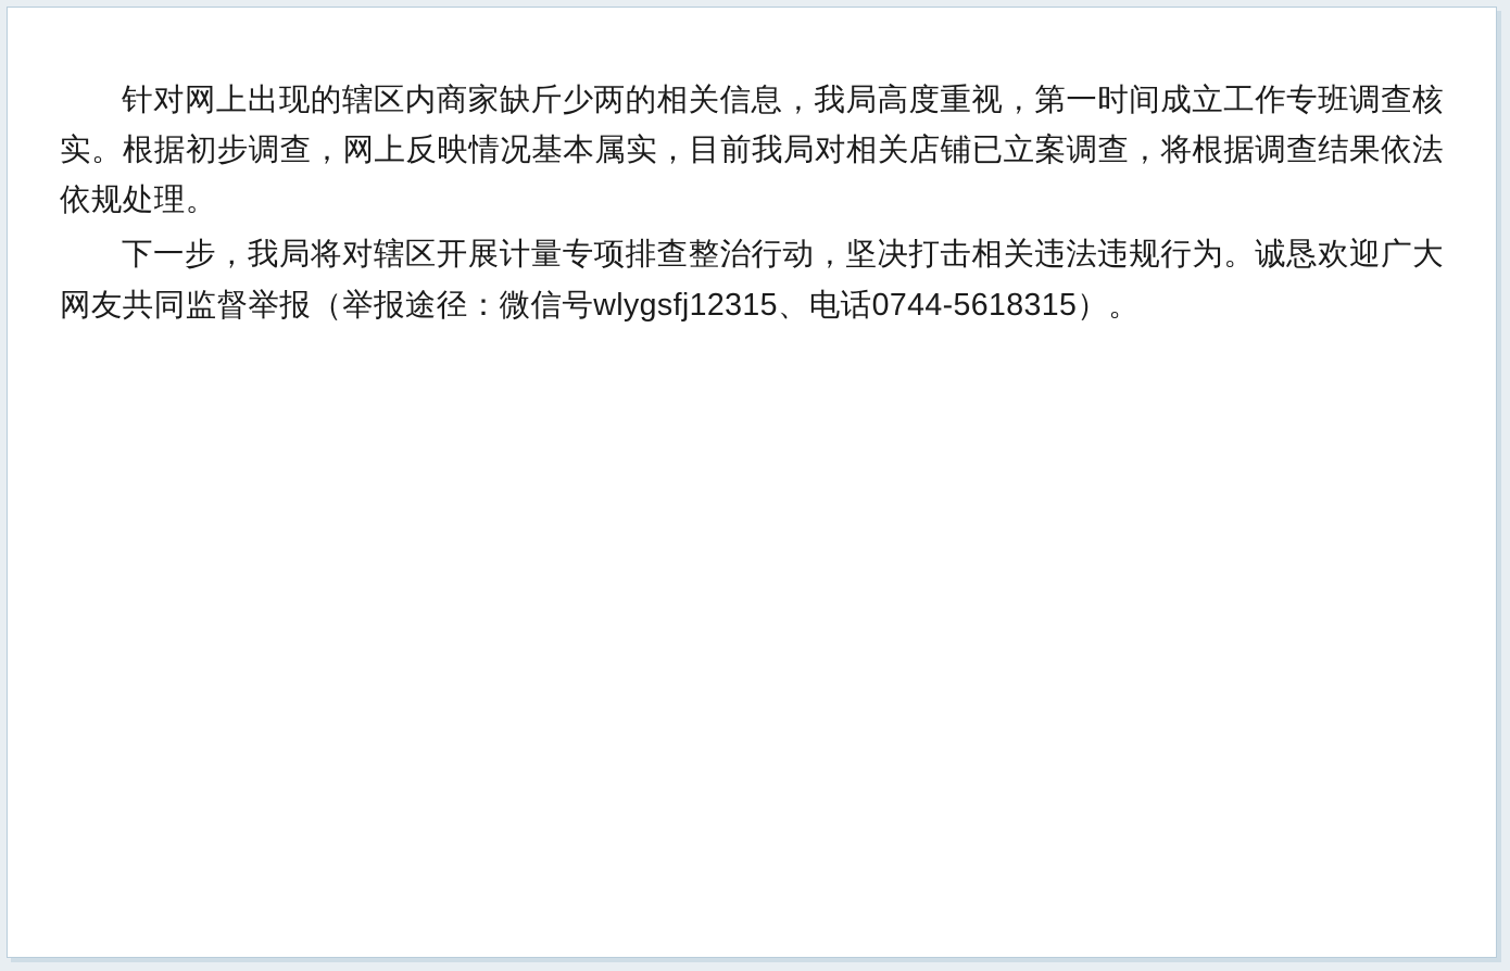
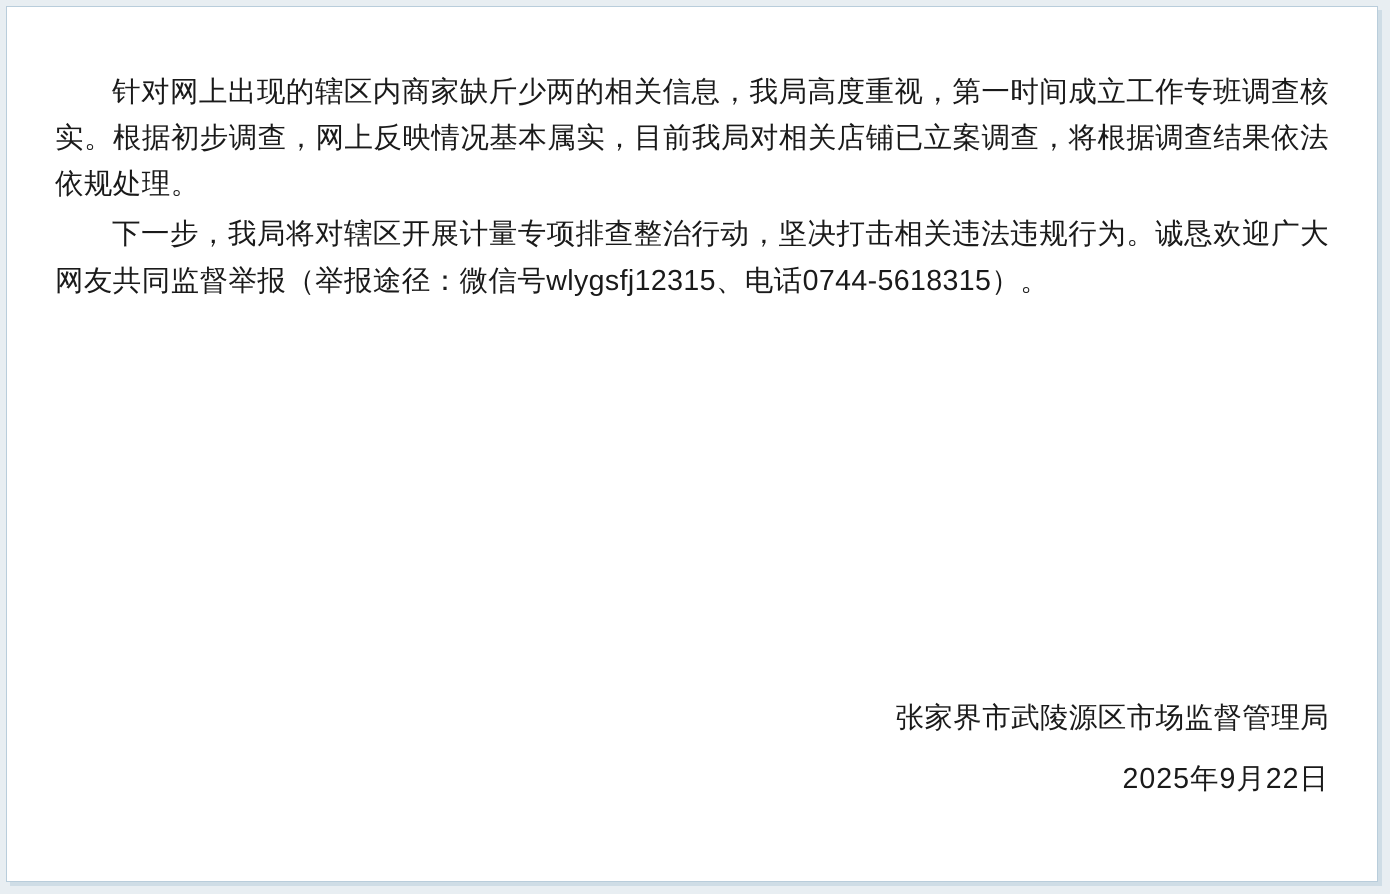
  针对网上出现的辖区内商家缺斤少两的相关信息，我局高度重视，第一时间成立工作专班调查核实。根据初步调查，网上反映情况基本属实，目前我局对相关店铺已立案调查，将根据调查结果依法依规处理。
  下一步，我局将对辖区开展计量专项排查整治行动，坚决打击相关违法违规行为。诚恳欢迎广大网友共同监督举报（举报途径：微信号wlygsfj12315、电话0744-5618315）。
+ 张家界市武陵源区市场监督管理局
+ 2025年9月22日
